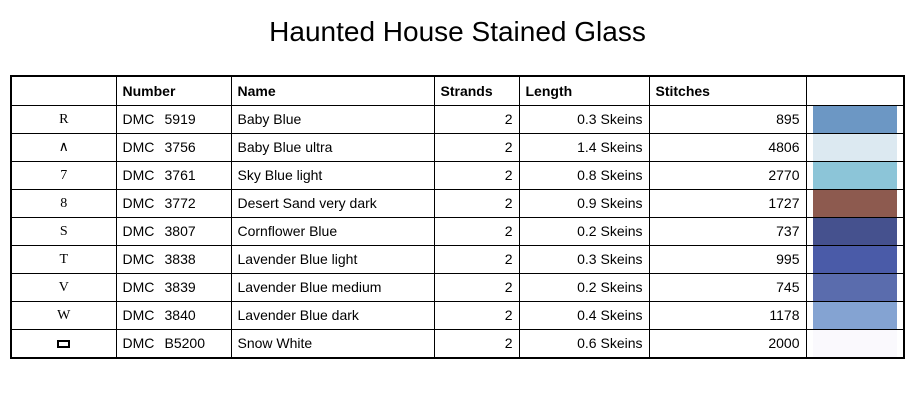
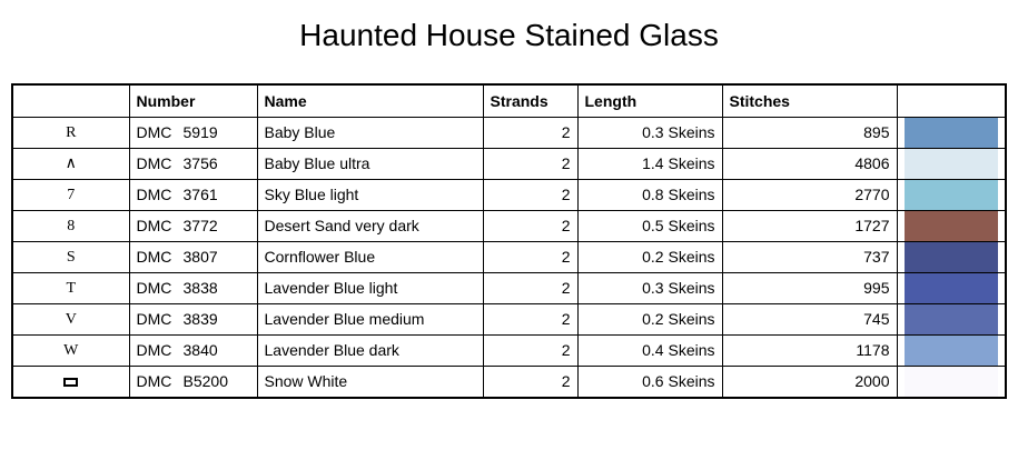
  Haunted House Stained Glass
  	Number	Name	Strands	Length	Stitches
  R	DMC 5919	Baby Blue	2	0.3 Skeins	895
  ∧	DMC 3756	Baby Blue ultra	2	1.4 Skeins	4806
  7	DMC 3761	Sky Blue light	2	0.8 Skeins	2770
- 8	DMC 3772	Desert Sand very dark	2	0.9 Skeins	1727
+ 8	DMC 3772	Desert Sand very dark	2	0.5 Skeins	1727
  S	DMC 3807	Cornflower Blue	2	0.2 Skeins	737
  T	DMC 3838	Lavender Blue light	2	0.3 Skeins	995
  V	DMC 3839	Lavender Blue medium	2	0.2 Skeins	745
  W	DMC 3840	Lavender Blue dark	2	0.4 Skeins	1178
  	DMC B5200	Snow White	2	0.6 Skeins	2000
